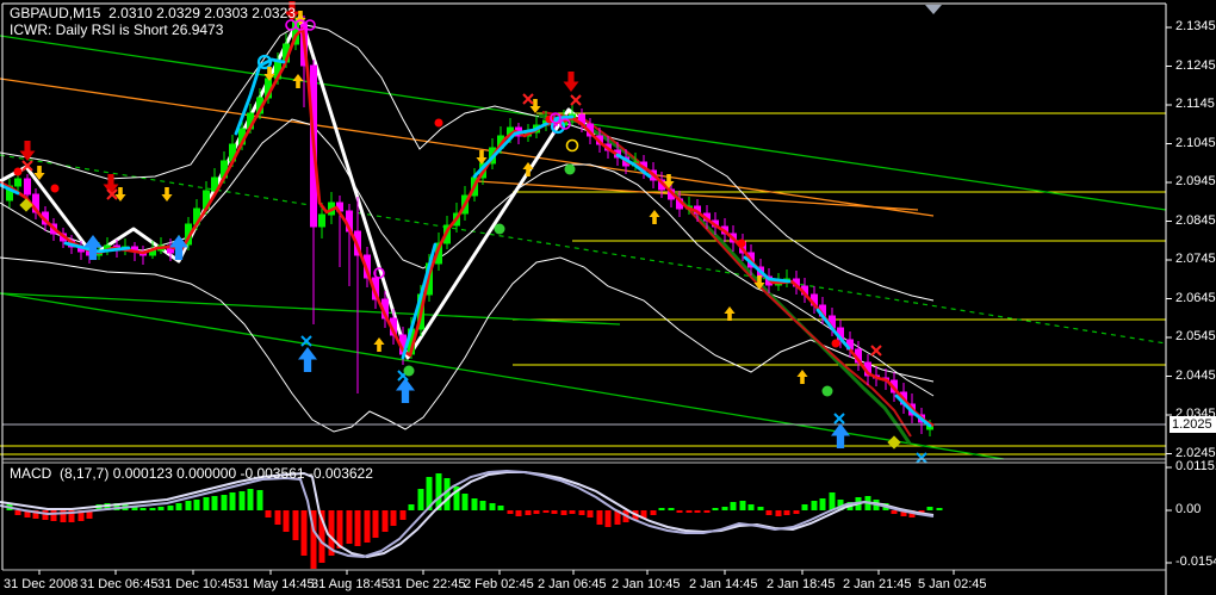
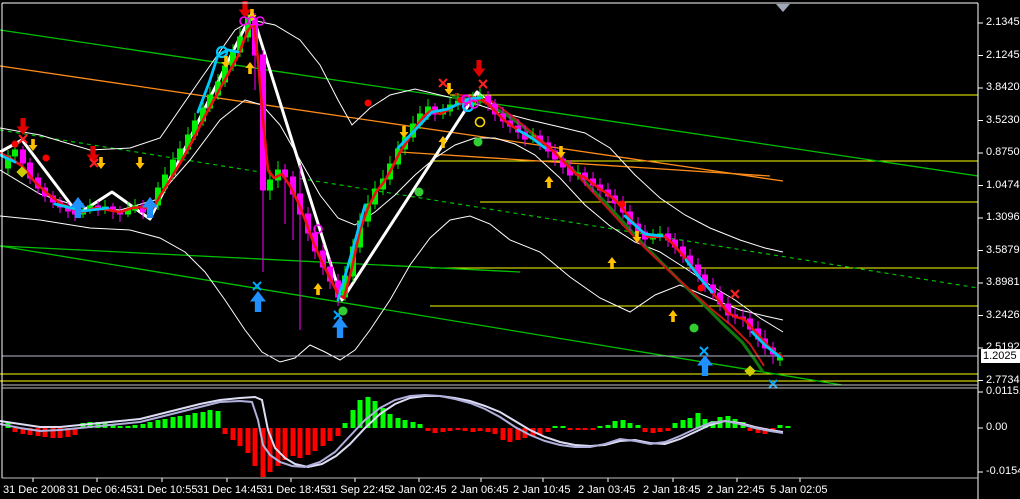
- GBPAUD,M15 2.0310 2.0329 2.0303 2.0323
- ICWR: Daily RSI is Short 26.9473
- MACD (8,17,7) 0.000123 0.000000 -0.003561 -0.003622
  1.2025
  2.1345
  2.1245
- 2.1145
+ 3.8420
- 2.1045
+ 3.5230
- 2.0945
+ 0.8750
- 2.0845
+ 1.0474
- 2.0745
+ 1.3096
- 2.0645
+ 3.5879
- 2.0545
+ 3.8981
- 2.0445
+ 3.2426
- 2.0345
+ 2.5192
- 2.0245
+ 2.7734
  0.0115
  0.00
  -0.015
  31 Dec 2008
  31 Dec 06:45
- 31 Dec 10:45
+ 31 Dec 10:55
- 31 May 14:45
+ 31 Dec 14:45
- 31 Aug 18:45
+ 31 Dec 18:45
- 31 Dec 22:45
+ 31 Sep 22:45
- 2 Feb 02:45
+ 2 Jan 02:45
  2 Jan 06:45
  2 Jan 10:45
- 2 Jan 14:45
+ 2 Jan 03:45
  2 Jan 18:45
- 2 Jan 21:45
+ 2 Jan 22:45
- 5 Jan 02:45
+ 5 Jan 02:05
